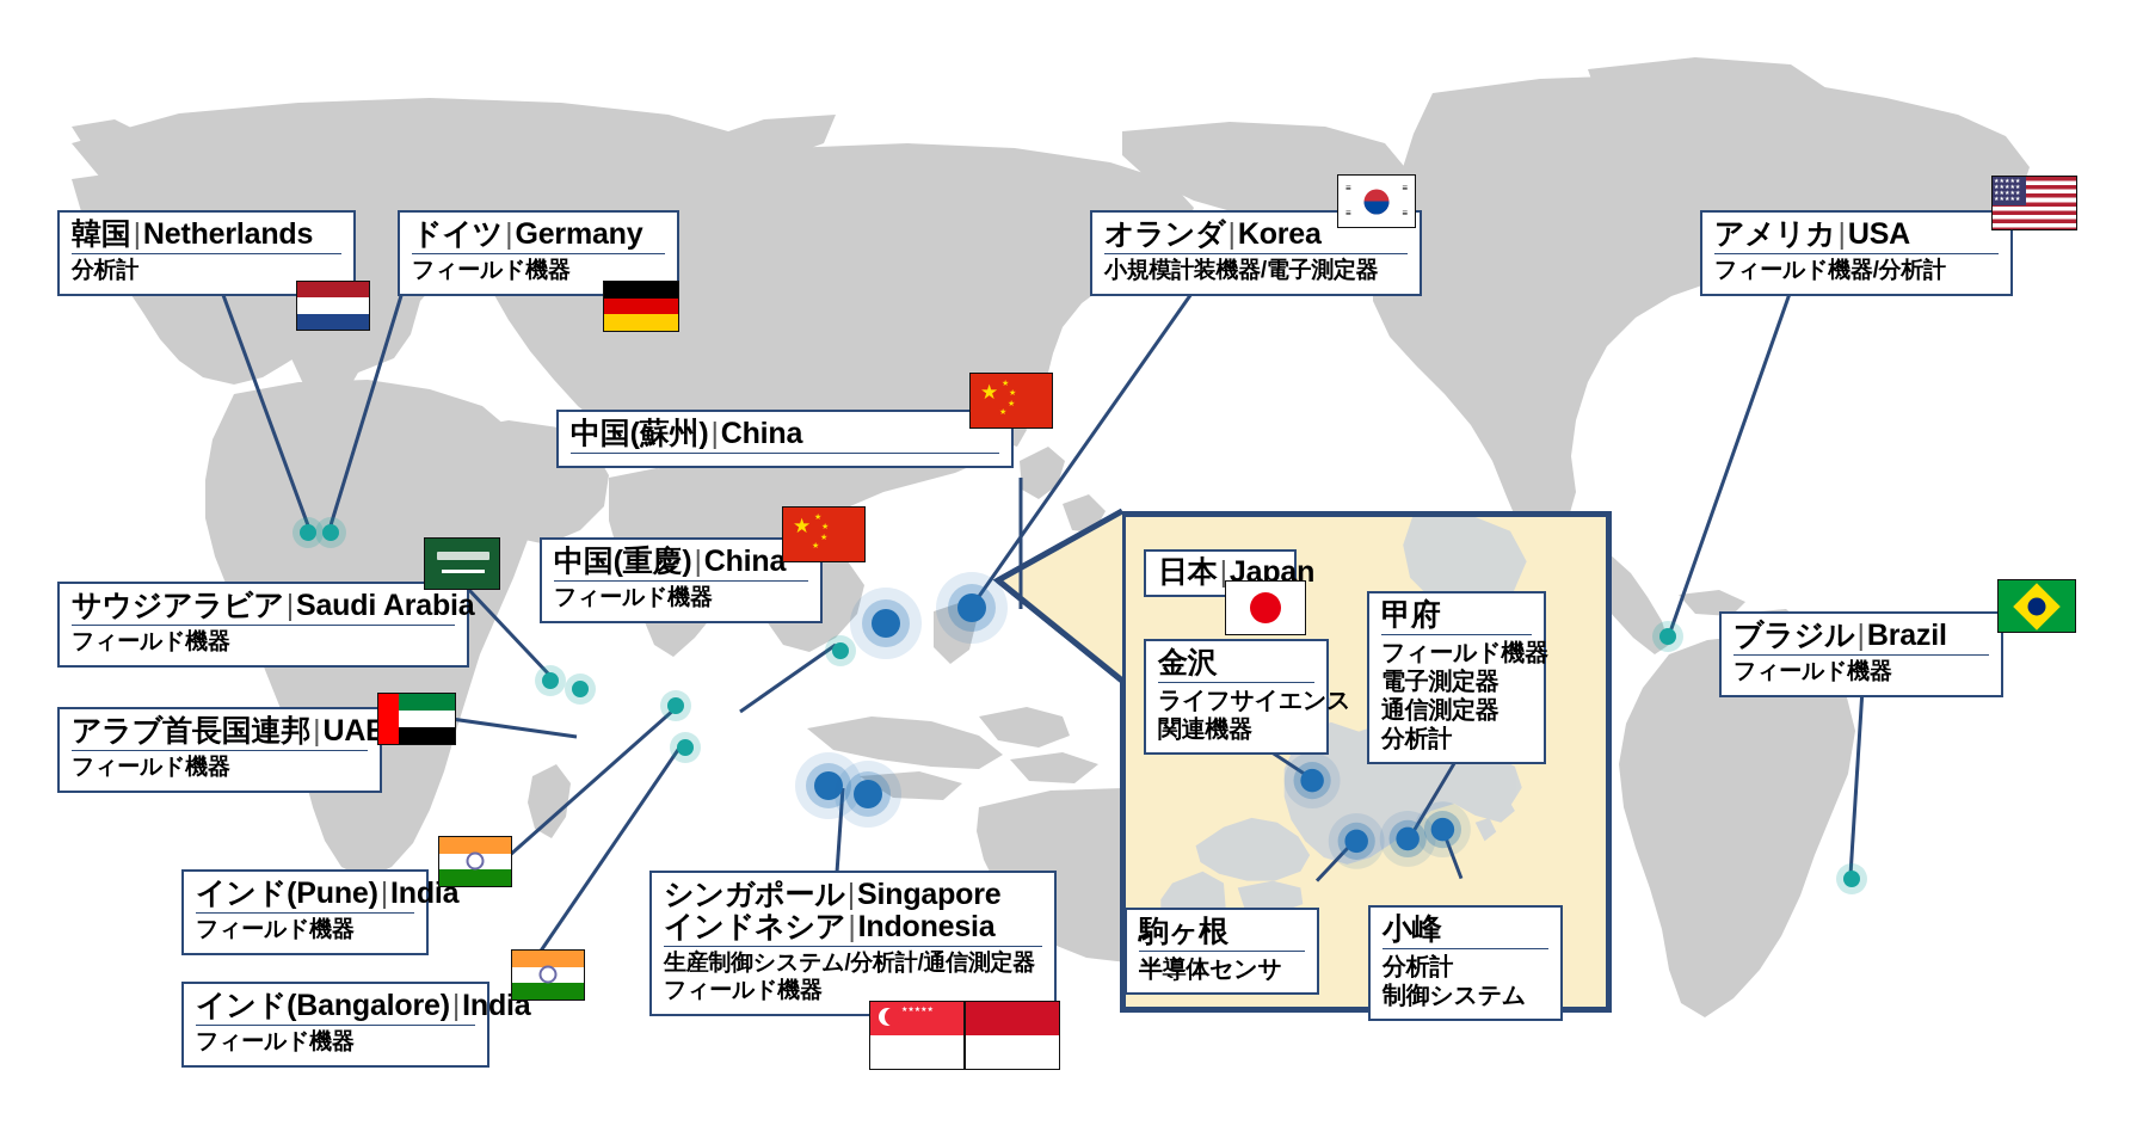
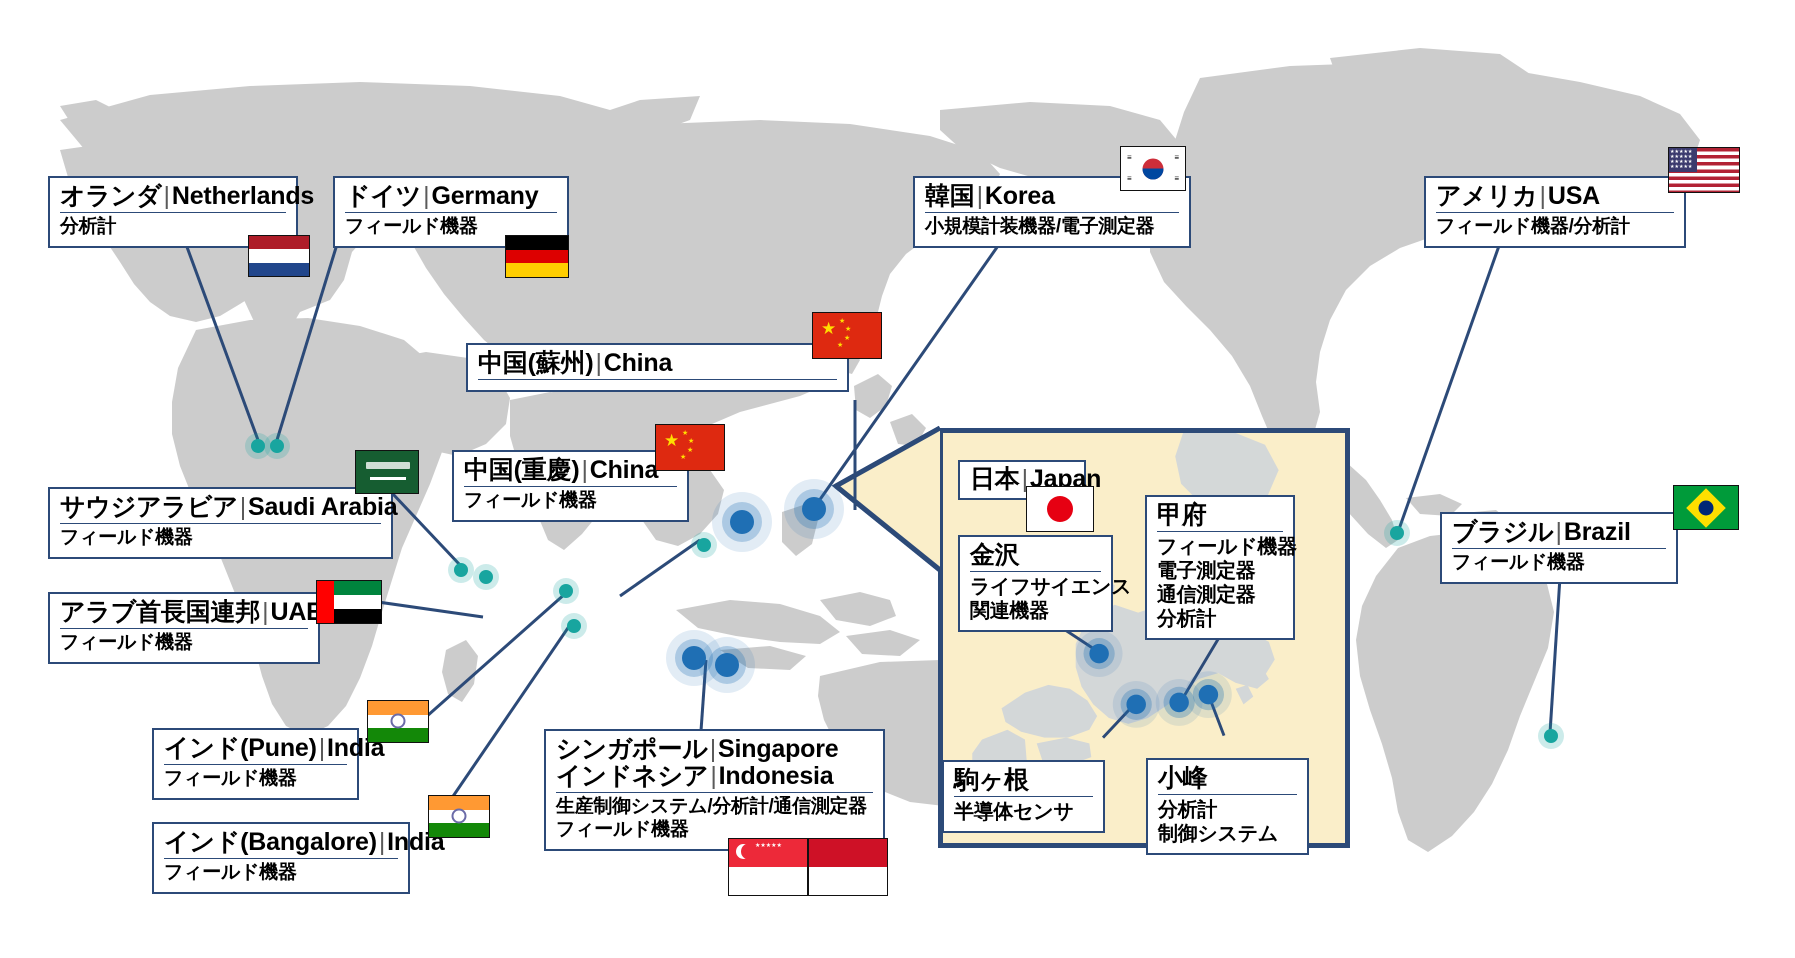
- 韓国|Netherlands
+ オランダ|Netherlands
  分析計
  ドイツ|Germany
  フィールド機器
  サウジアラビア|Saudi Arabia
  フィールド機器
  アラブ首長国連邦|UAE
  フィールド機器
  インド(Pune)|India
  フィールド機器
  インド(Bangalore)|India
  フィールド機器
  中国(蘇州)|China
  ★
  中国(重慶)|China
  フィールド機器
  ★
  シンガポール|Singapore
  インドネシア|Indonesia
  生産制御システム/分析計/通信測定器
  フィールド機器
- オランダ|Korea
+ 韓国|Korea
  小規模計装機器/電子測定器
  ≡
  ≡
  ≡
  ≡
  アメリカ|USA
  フィールド機器/分析計
  ブラジル|Brazil
  フィールド機器
  日本|Japan
  金沢
  ライフサイエンス
  関連機器
  甲府
  フィールド機器
  電子測定器
  通信測定器
  分析計
  駒ヶ根
  半導体センサ
  小峰
  分析計
  制御システム
